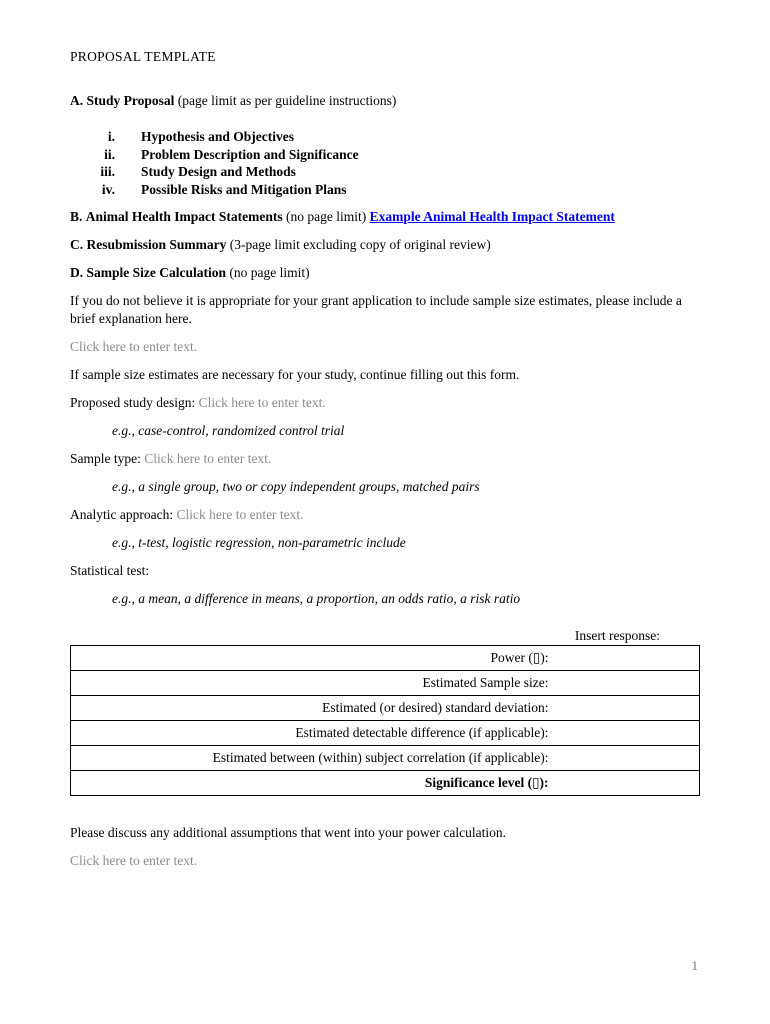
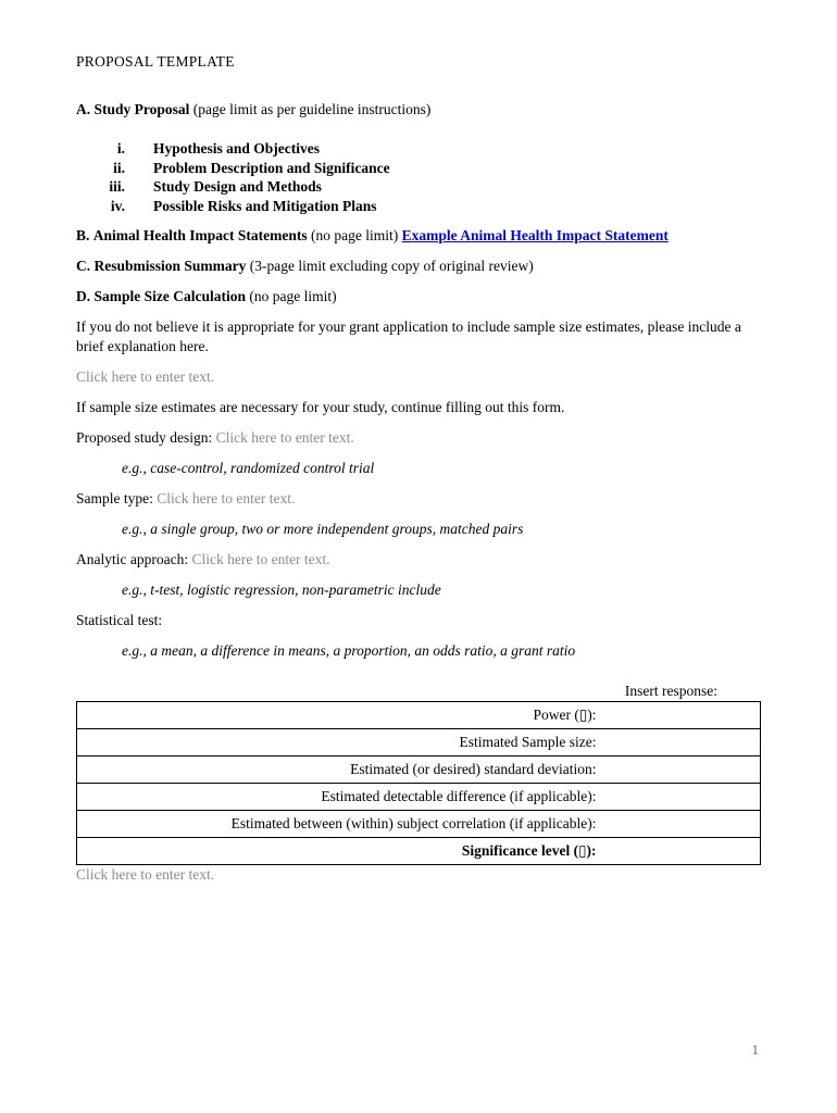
  PROPOSAL TEMPLATE
  A. Study Proposal (page limit as per guideline instructions)
  i. Hypothesis and Objectives
  ii. Problem Description and Significance
  iii. Study Design and Methods
  iv. Possible Risks and Mitigation Plans
  B. Animal Health Impact Statements (no page limit) Example Animal Health Impact Statement
  C. Resubmission Summary (3-page limit excluding copy of original review)
  D. Sample Size Calculation (no page limit)
  If you do not believe it is appropriate for your grant application to include sample size estimates, please include a brief explanation here.
  Click here to enter text.
  If sample size estimates are necessary for your study, continue filling out this form.
  Proposed study design: Click here to enter text.
  e.g., case-control, randomized control trial
  Sample type: Click here to enter text.
- e.g., a single group, two or copy independent groups, matched pairs
+ e.g., a single group, two or more independent groups, matched pairs
  Analytic approach: Click here to enter text.
  e.g., t-test, logistic regression, non-parametric include
  Statistical test:
- e.g., a mean, a difference in means, a proportion, an odds ratio, a risk ratio
+ e.g., a mean, a difference in means, a proportion, an odds ratio, a grant ratio
  Insert response:
  Power (▯):
  Estimated Sample size:
  Estimated (or desired) standard deviation:
  Estimated detectable difference (if applicable):
  Estimated between (within) subject correlation (if applicable):
  Significance level (▯):
- Please discuss any additional assumptions that went into your power calculation.
  Click here to enter text.
  1
